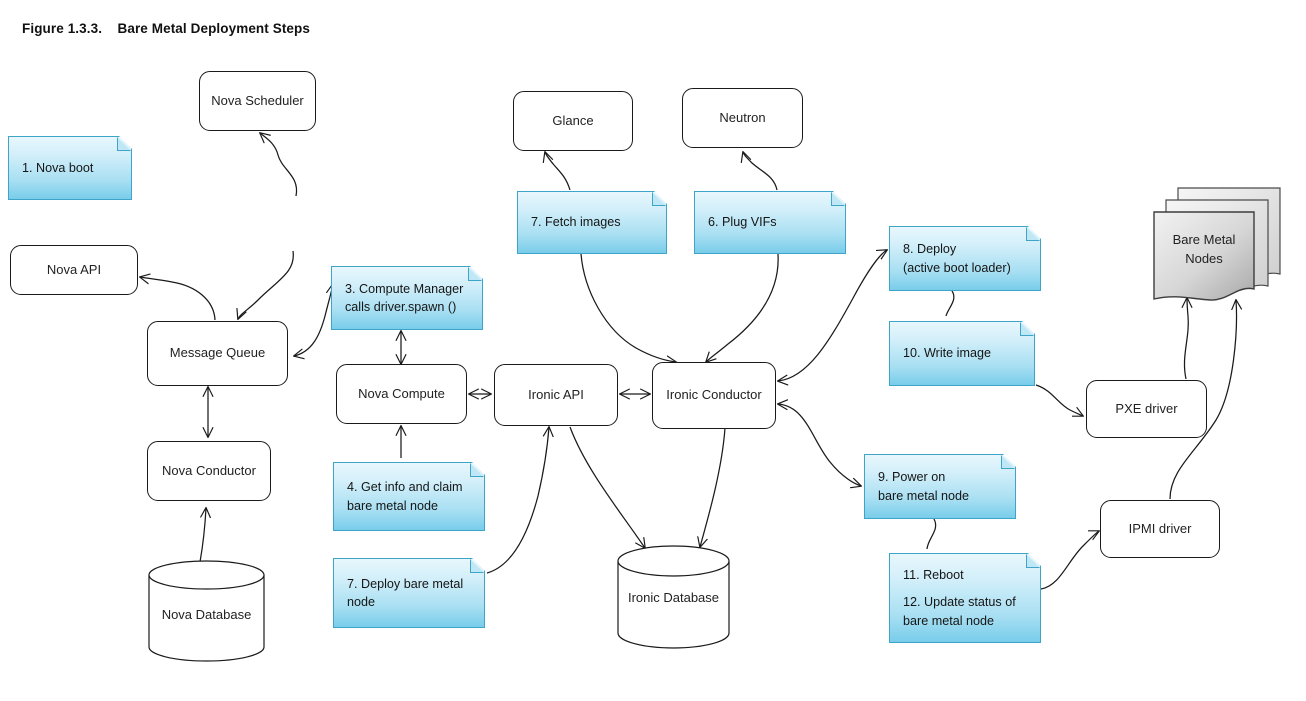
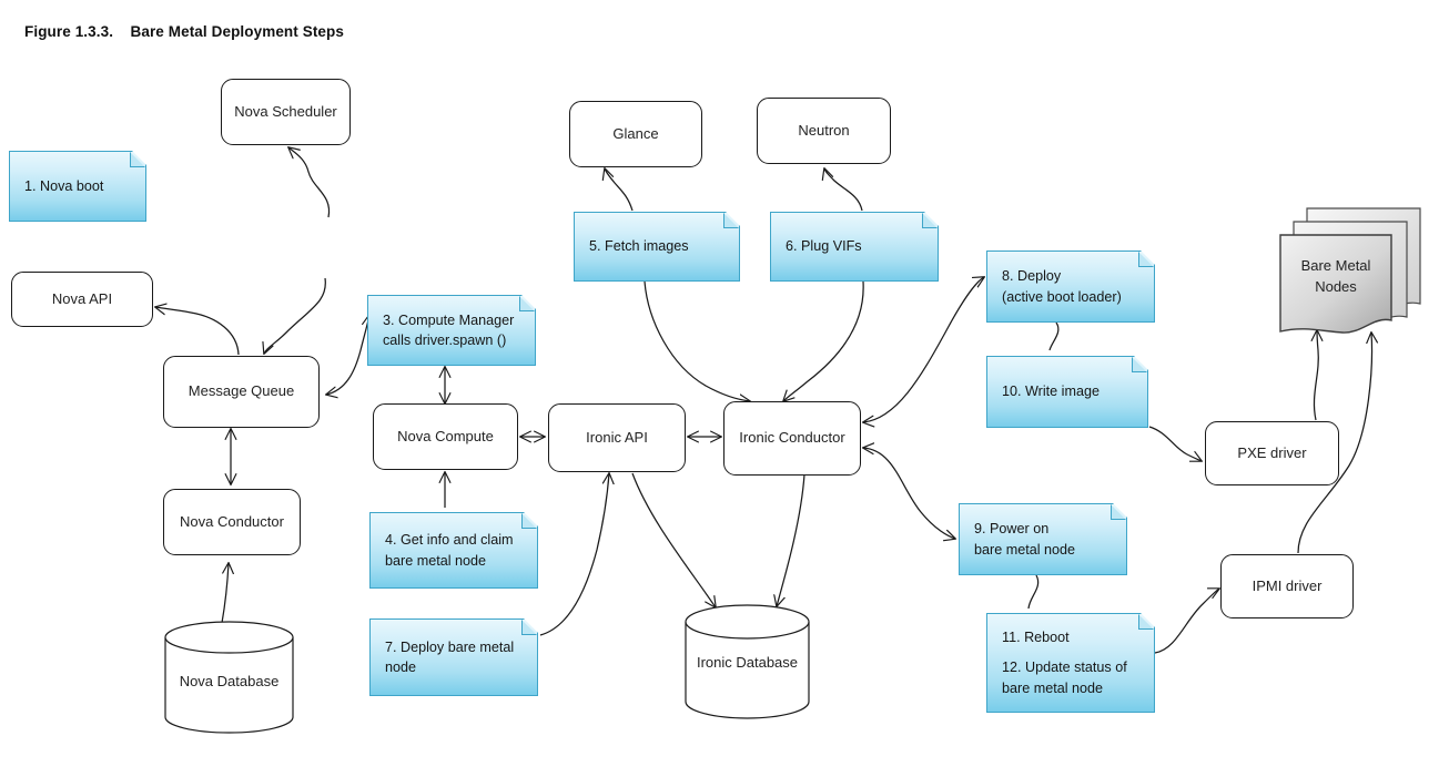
  Figure 1.3.3. Bare Metal Deployment Steps
  1. Nova boot
  3. Compute Manager
  calls driver.spawn ()
  4. Get info and claim
  bare metal node
- 7. Fetch images
+ 5. Fetch images
  6. Plug VIFs
  7. Deploy bare metal
  node
  8. Deploy
  (active boot loader)
  9. Power on
  bare metal node
  10. Write image
  11. Reboot
  12. Update status of
  bare metal node
  Nova Scheduler
  Nova API
  Message Queue
  Nova Conductor
  Nova Compute
  Ironic API
  Ironic Conductor
  Glance
  Neutron
  PXE driver
  IPMI driver
  Nova Database
  Ironic Database
  Bare Metal
  Nodes
